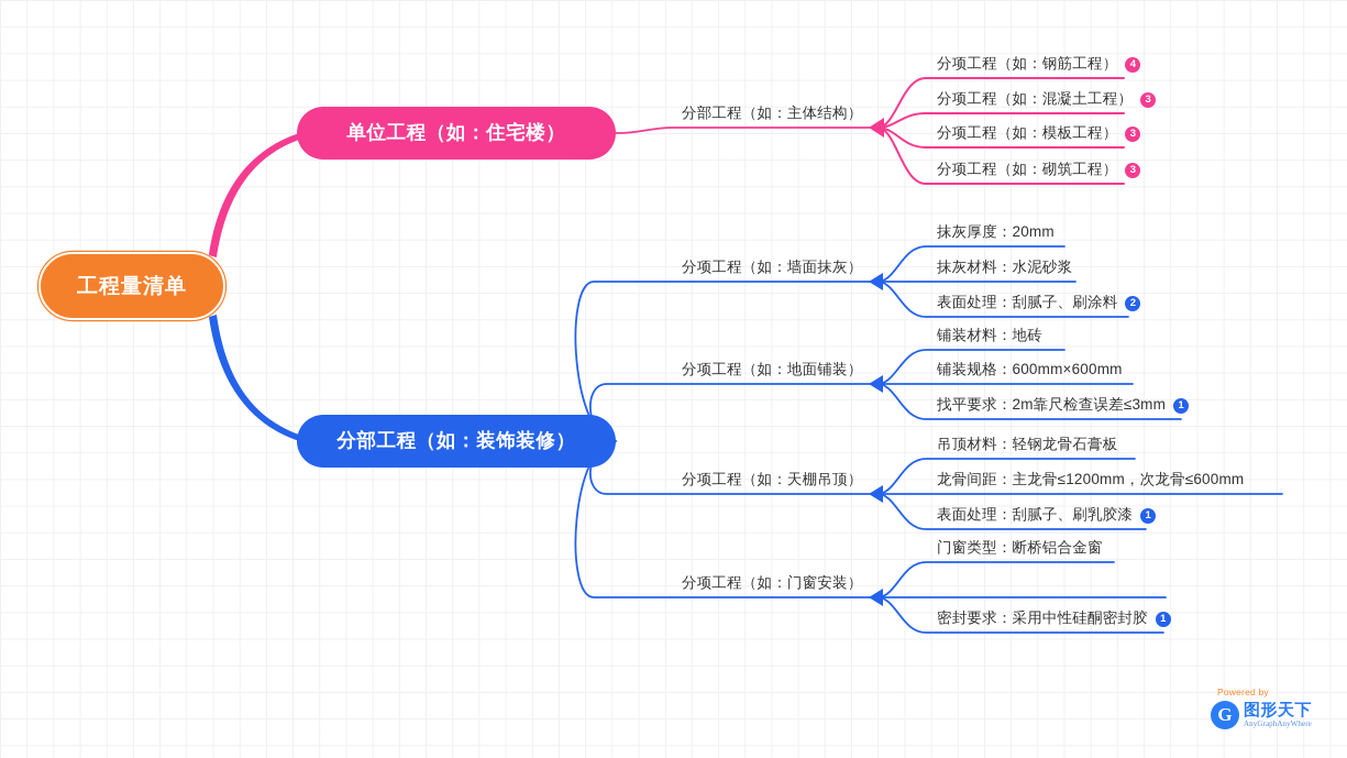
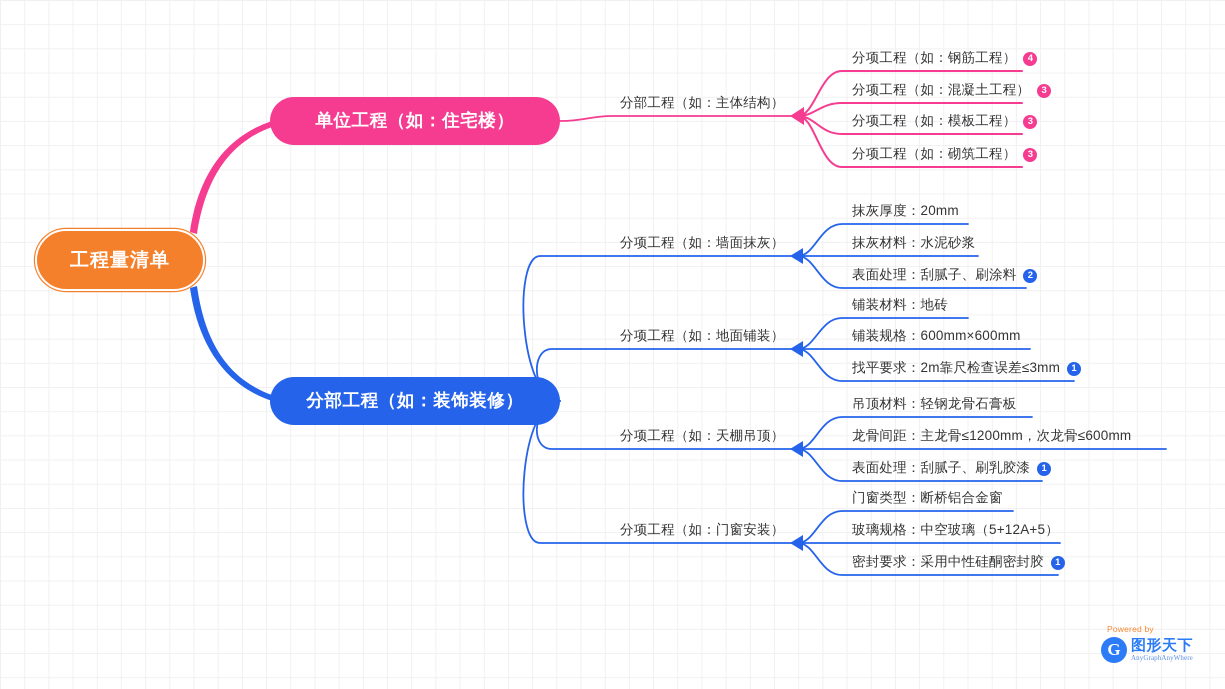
  工程量清单
  单位工程（如：住宅楼）
  分部工程（如：装饰装修）
  分部工程（如：主体结构）
  分项工程（如：钢筋工程）
  4
  分项工程（如：混凝土工程）
  3
  分项工程（如：模板工程）
  3
  分项工程（如：砌筑工程）
  3
  分项工程（如：墙面抹灰）
  抹灰厚度：20mm
  抹灰材料：水泥砂浆
  表面处理：刮腻子、刷涂料
  2
  分项工程（如：地面铺装）
  铺装材料：地砖
  铺装规格：600mm×600mm
  找平要求：2m靠尺检查误差≤3mm
  1
  分项工程（如：天棚吊顶）
  吊顶材料：轻钢龙骨石膏板
  龙骨间距：主龙骨≤1200mm，次龙骨≤600mm
  表面处理：刮腻子、刷乳胶漆
  1
  分项工程（如：门窗安装）
  门窗类型：断桥铝合金窗
+ 玻璃规格：中空玻璃（5+12A+5）
  密封要求：采用中性硅酮密封胶
  1
  Powered by
  G
  图形天下
  AnyGraphAnyWhere
